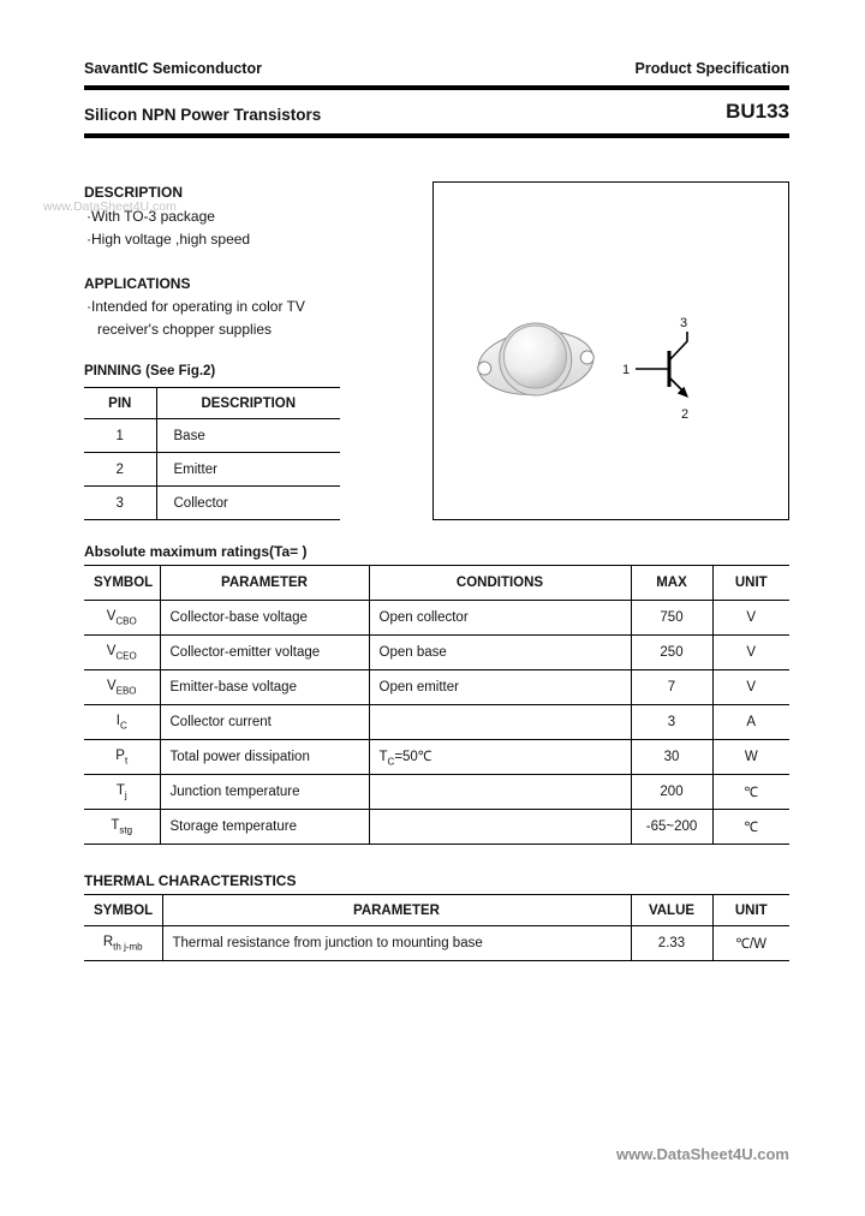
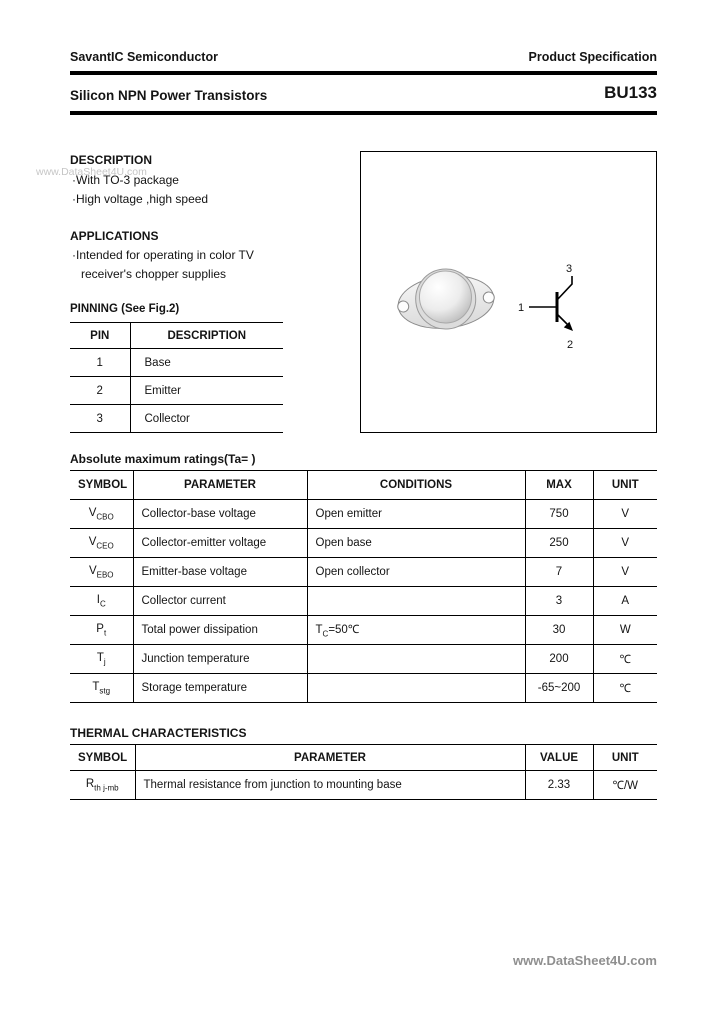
  SavantIC Semiconductor
  Product Specification
  Silicon NPN Power Transistors
  BU133
  www.DataSheet4U.com
  DESCRIPTION
  ·With TO-3 package
  ·High voltage ,high speed
  APPLICATIONS
  ·Intended for operating in color TV
  receiver's chopper supplies
  PINNING (See Fig.2)
  PIN	DESCRIPTION
  1	Base
  2	Emitter
  3	Collector
  3
  1
  2
  Absolute maximum ratings(Ta= )
  SYMBOL	PARAMETER	CONDITIONS	MAX	UNIT
- VCBO	Collector-base voltage	Open collector	750	V
+ VCBO	Collector-base voltage	Open emitter	750	V
  VCEO	Collector-emitter voltage	Open base	250	V
- VEBO	Emitter-base voltage	Open emitter	7	V
+ VEBO	Emitter-base voltage	Open collector	7	V
  IC	Collector current		3	A
  Pt	Total power dissipation	TC=50℃	30	W
  Tj	Junction temperature		200	℃
  Tstg	Storage temperature		-65~200	℃
  THERMAL CHARACTERISTICS
  SYMBOL	PARAMETER	VALUE	UNIT
  Rth j-mb	Thermal resistance from junction to mounting base	2.33	℃/W
  www.DataSheet4U.com
